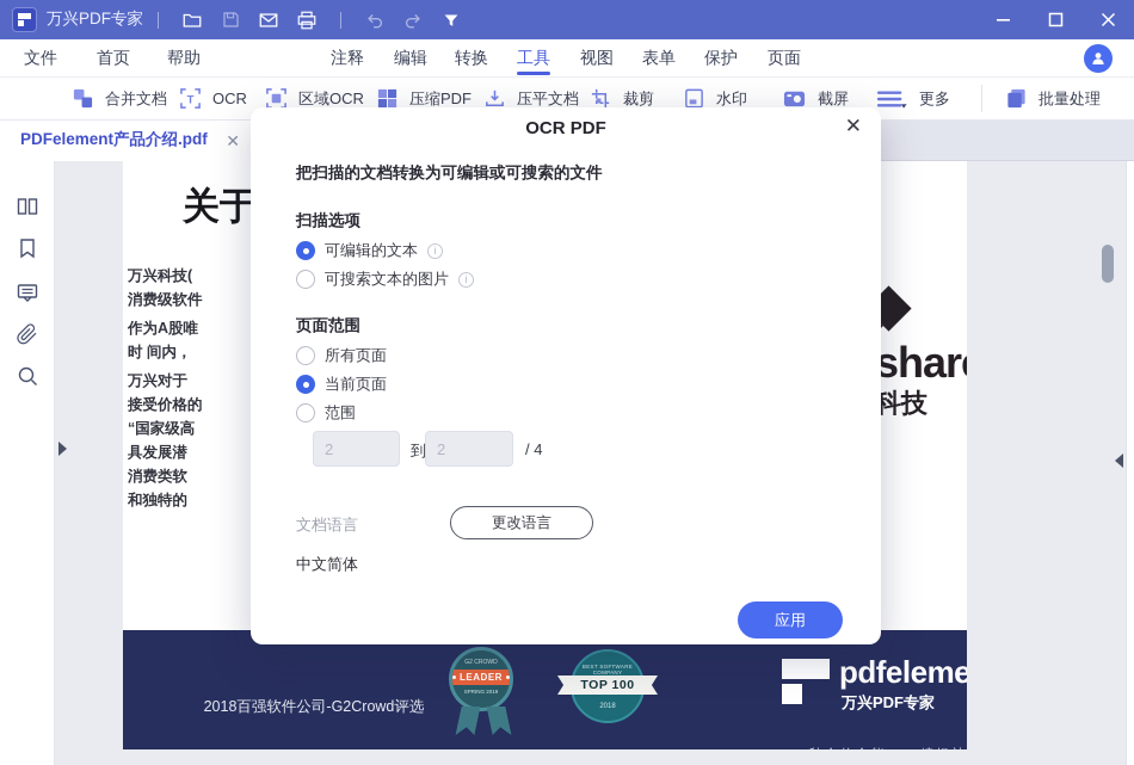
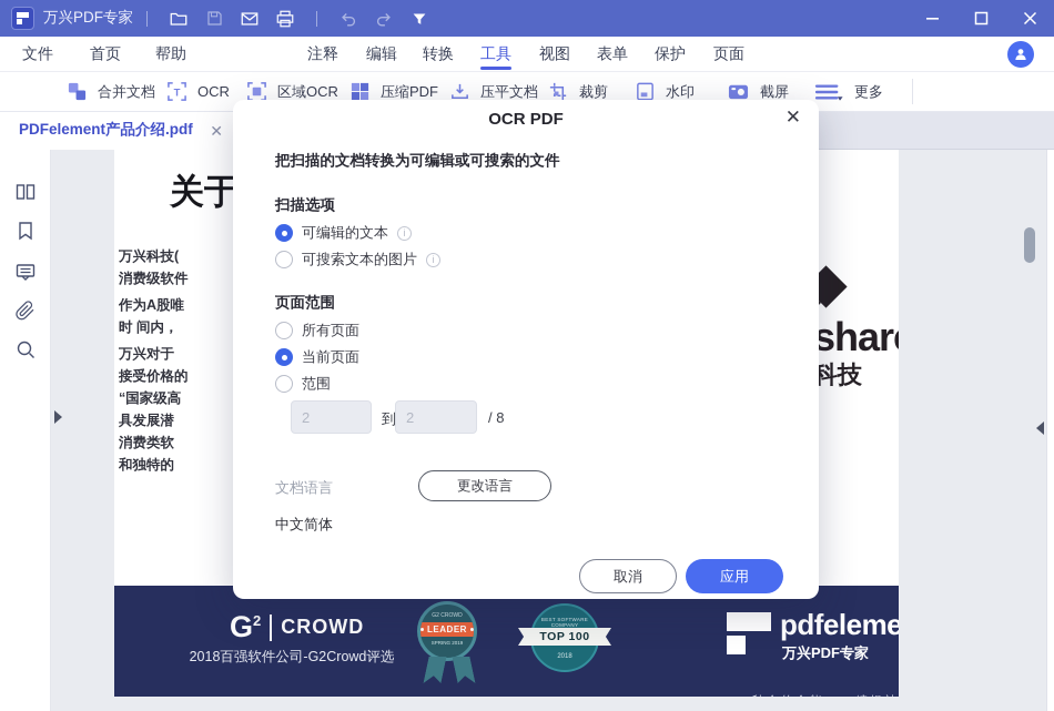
  万兴PDF专家
  文件
  首页
  帮助
  注释
  编辑
  转换
  工具
  视图
  表单
  保护
  页面
  合并文档
  T
  OCR
  区域OCR
  压缩PDF
  压平文档
  裁剪
  水印
  截屏
  更多
- 批量处理
  PDFelement产品介绍.pdf
  ✕
  关于
  万兴科技(
  消费级软件
  作为A股唯
  时 间内，
  万兴对于
  接受价格的
  “国家级高
  具发展潜
  消费类软
  和独特的
  shar
  科技
+ G2
+ CROWD
  2018百强软件公司-G2Crowd评选
  LEADER
  TOP 100
  pdfeleme
  万兴PDF专家
  OCR PDF
  ✕
  把扫描的文档转换为可编辑或可搜索的文件
  扫描选项
  可编辑的文本
  i
  可搜索文本的图片
  i
  页面范围
  所有页面
  当前页面
  范围
  2
  到
  2
- / 4
+ / 8
  文档语言
  更改语言
  中文简体
+ 取消
  应用
